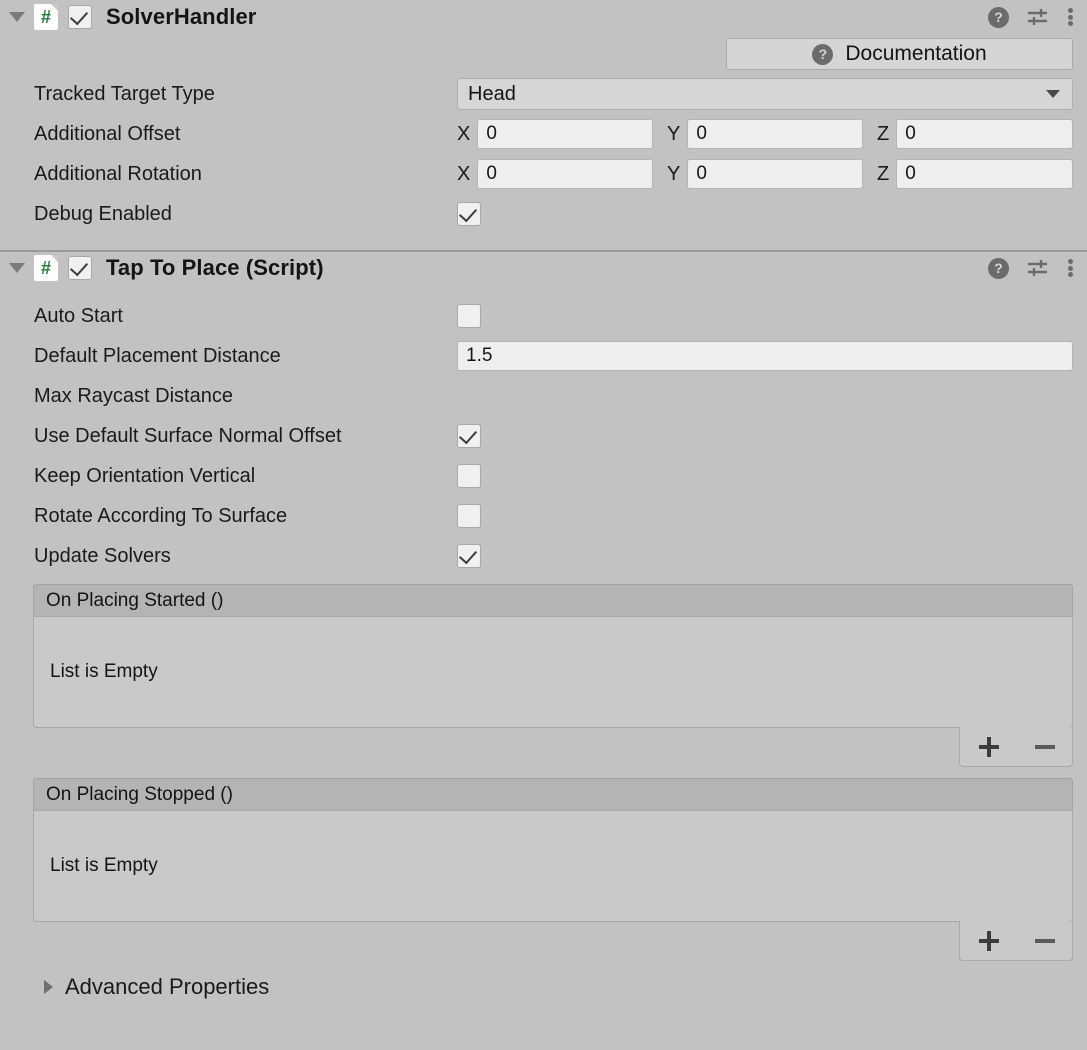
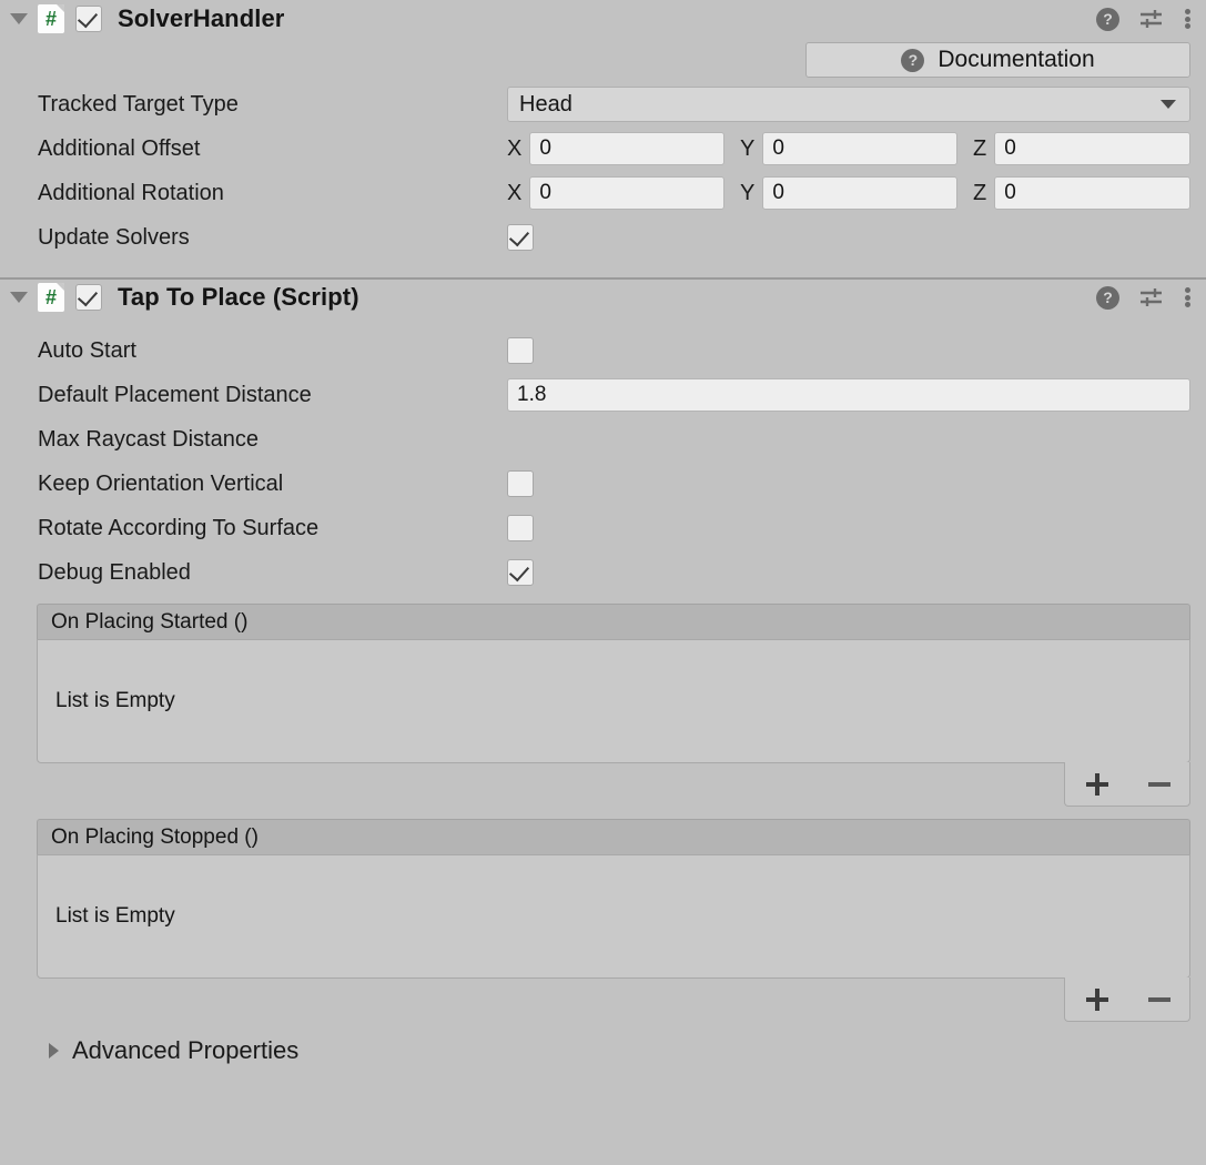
  #
  SolverHandler
  ?
  ?
  Documentation
  Tracked Target Type
  Head
  Additional Offset
  X
  0
  Y
  0
  Z
  0
  Additional Rotation
  X
  0
  Y
  0
  Z
  0
- Debug Enabled
+ Update Solvers
  #
  Tap To Place (Script)
  ?
  Auto Start
  Default Placement Distance
- 1.5
+ 1.8
  Max Raycast Distance
- Use Default Surface Normal Offset
  Keep Orientation Vertical
  Rotate According To Surface
- Update Solvers
+ Debug Enabled
  On Placing Started ()
  List is Empty
  On Placing Stopped ()
  List is Empty
  Advanced Properties
